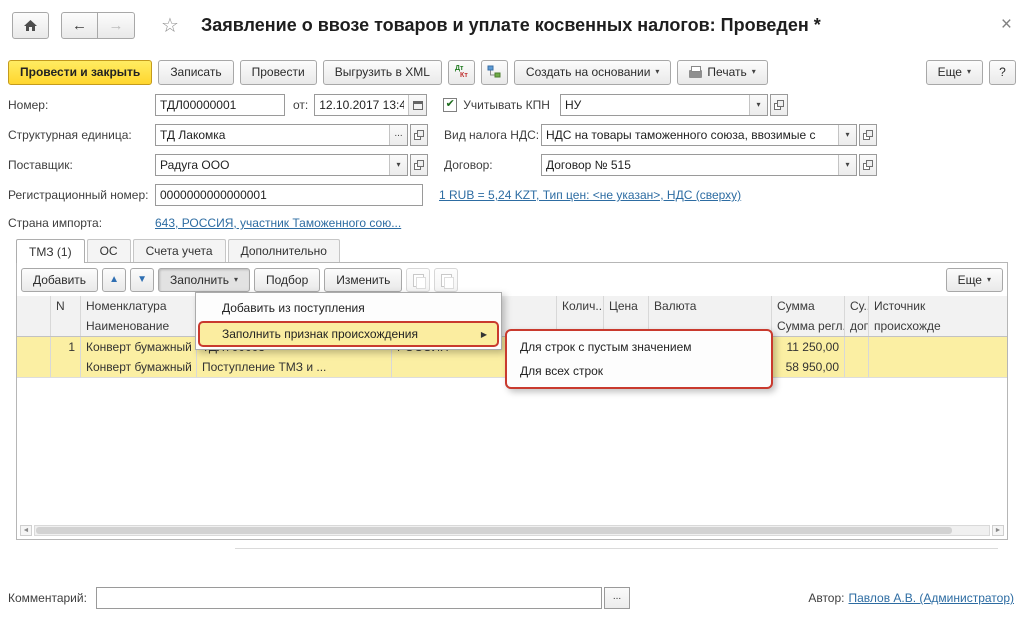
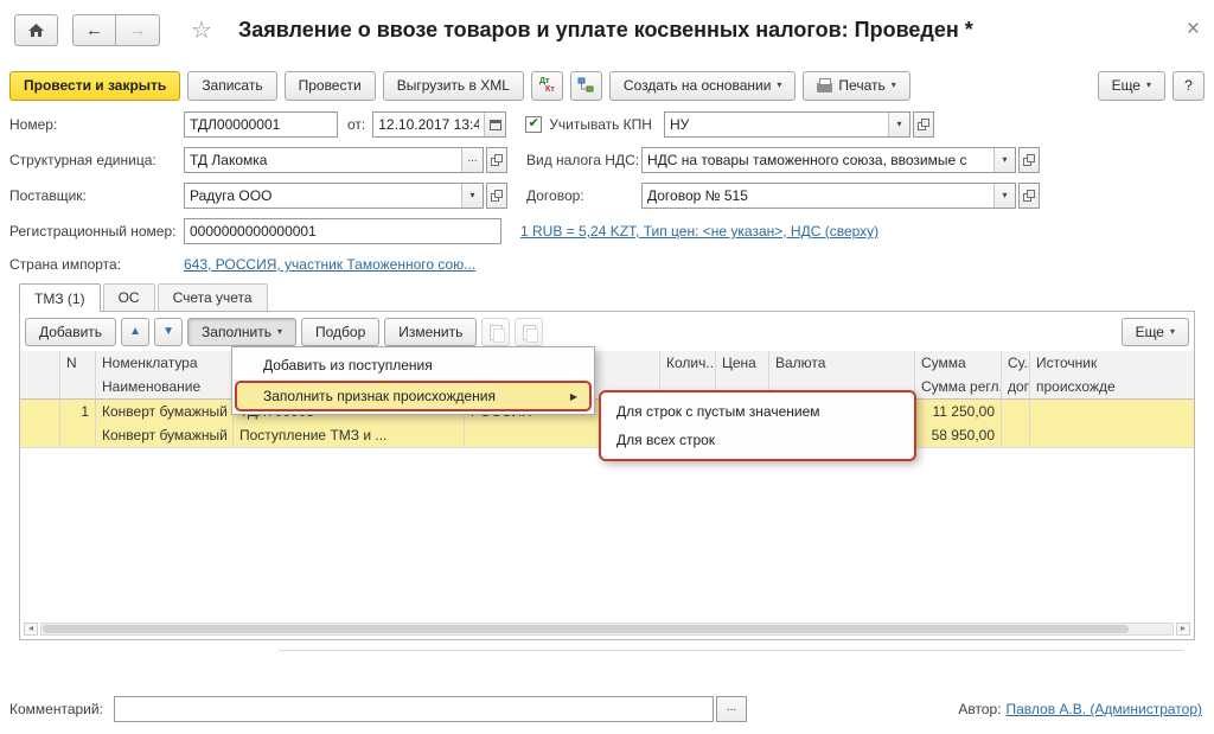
  ←
  →
  ☆
  Заявление о ввозе товаров и уплате косвенных налогов: Проведен *
  ×
  Провести и закрыть
  Записать
  Провести
  Выгрузить в XML
  Создать на основании
  ▾
  Печать
  ▾
  Еще
  ▾
  ?
  Номер:
  ТДЛ00000001
  от:
  12.10.2017 13:4
  ✔
  Учитывать КПН
  НУ
  ▾
  Структурная единица:
  ТД Лакомка
  ...
  Вид налога НДС:
  НДС на товары таможенного союза, ввозимые с
  ▾
  Поставщик:
  Радуга ООО
  ▾
  Договор:
  Договор № 515
  ▾
  Регистрационный номер:
  0000000000000001
  1 RUB = 5,24 KZT, Тип цен: <не указан>, НДС (сверху)
  Страна импорта:
  643, РОССИЯ, участник Таможенного сою...
  ТМЗ (1)
  ОС
  Счета учета
- Дополнительно
  Добавить
  ▲
  ▼
  Заполнить
  ▾
  Подбор
  Изменить
  Еще
  ▾
  N
  Номенклатура
  Колич..
  Цена
  Валюта
  Сумма
  Источник
  Наименование
  Сумма регл
  доп
  происхожде
  1
  Конверт бумажный
  11 250,00
  Конверт бумажный
  Поступление ТМЗ и ...
  58 950,00
  Добавить из поступления
  Заполнить признак происхождения
  ▶
  Для строк с пустым значением
  Для всех строк
  Комментарий:
  ...
  Автор:
  Павлов А.В. (Администратор)
